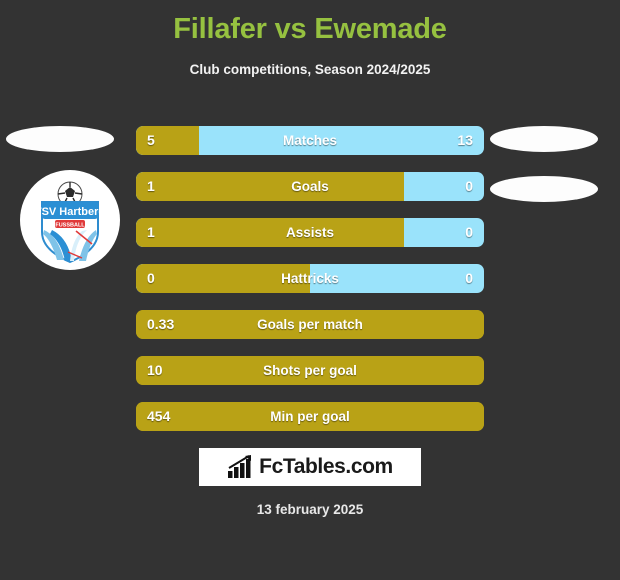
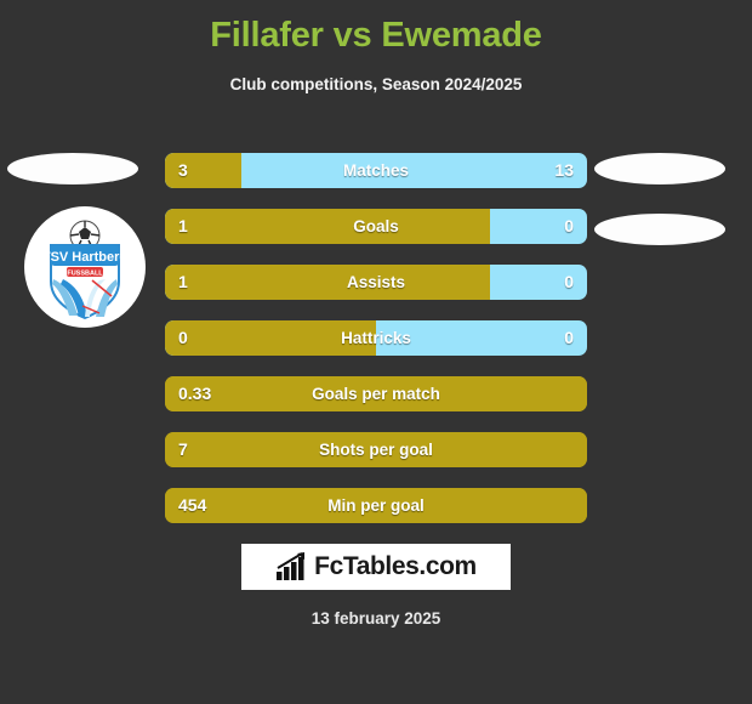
  Fillafer vs Ewemade
  Club competitions, Season 2024/2025
  TSV Hartberg
- 5
+ 3
  Matches
  13
  1
  Goals
  0
  1
  Assists
  0
  0
  Hattricks
  0
  0.33
  Goals per match
- 10
+ 7
  Shots per goal
  454
  Min per goal
  FcTables.com
  13 february 2025
